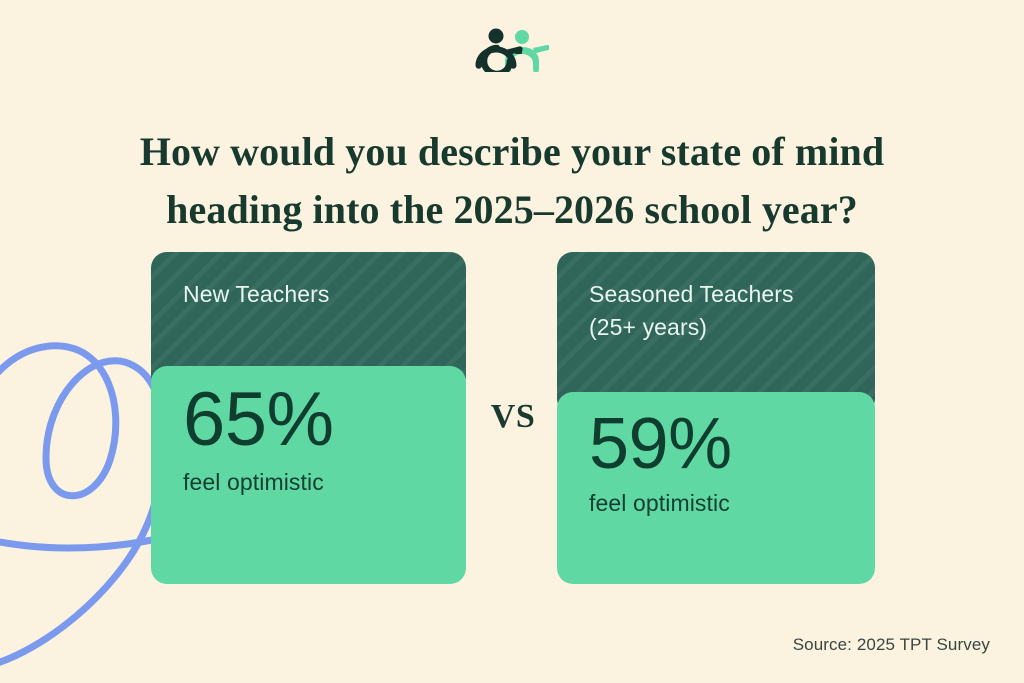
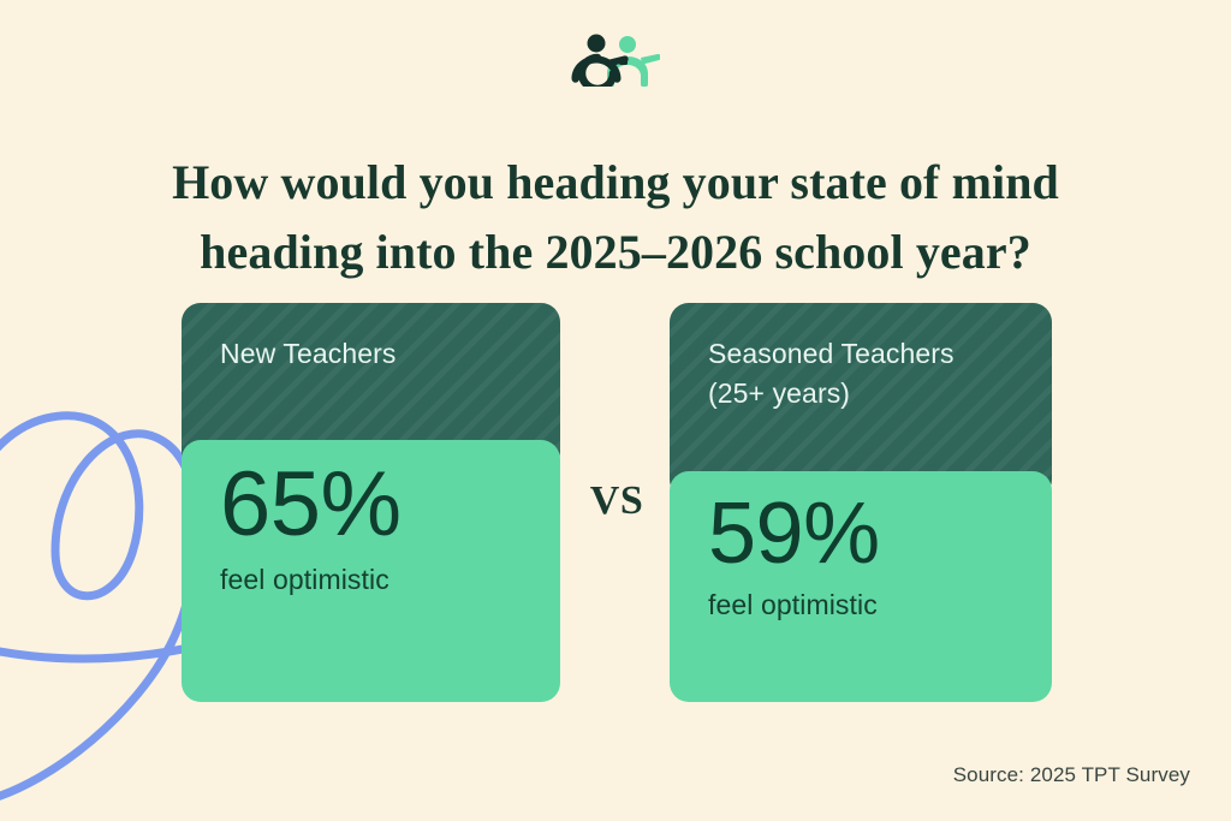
- How would you describe your state of mind
+ How would you heading your state of mind
  heading into the 2025–2026 school year?
  New Teachers
  65%
  feel optimistic
  Seasoned Teachers
  (25+ years)
  59%
  feel optimistic
  VS
  Source: 2025 TPT Survey
